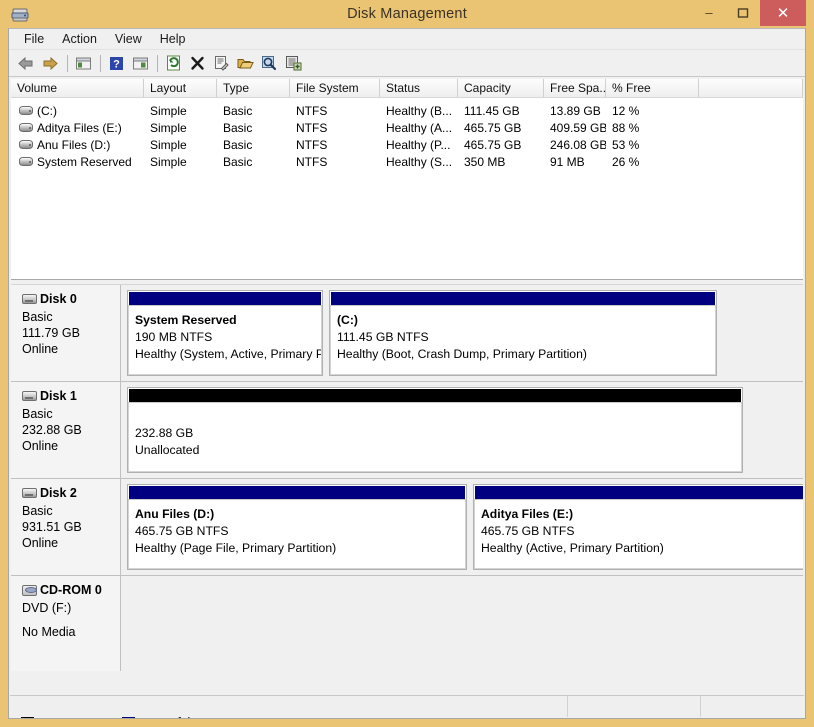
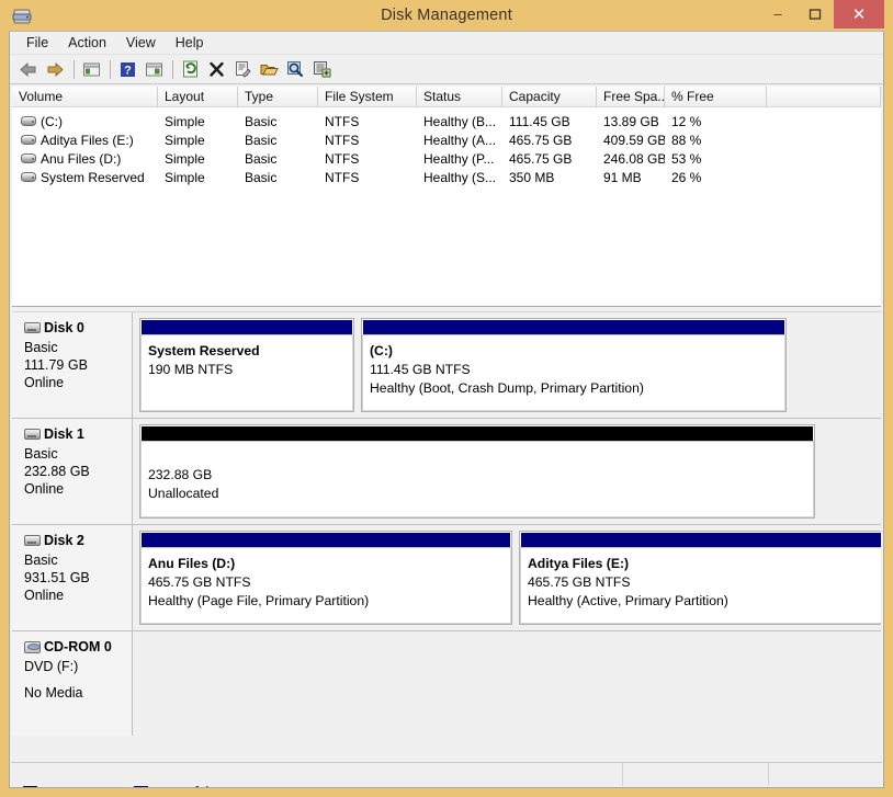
  Disk Management
  –
  ✕
  File
  Action
  View
  Help
  ?
  Volume
  Layout
  Type
  File System
  Status
  Capacity
  Free Spa..
  % Free
  (C:)
  Simple
  Basic
  NTFS
  Healthy (B...
  111.45 GB
  13.89 GB
  12 %
  Aditya Files (E:)
  Simple
  Basic
  NTFS
  Healthy (A...
  465.75 GB
  409.59 GB
  88 %
  Anu Files (D:)
  Simple
  Basic
  NTFS
  Healthy (P...
  465.75 GB
  246.08 GB
  53 %
  System Reserved
  Simple
  Basic
  NTFS
  Healthy (S...
  350 MB
  91 MB
  26 %
  Disk 0
  Basic
  111.79 GB
  Online
  System Reserved
  190 MB NTFS
- Healthy (System, Active, Primary P
  (C:)
  111.45 GB NTFS
  Healthy (Boot, Crash Dump, Primary Partition)
  Disk 1
  Basic
  232.88 GB
  Online
  232.88 GB
  Unallocated
  Disk 2
  Basic
  931.51 GB
  Online
  Anu Files (D:)
  465.75 GB NTFS
  Healthy (Page File, Primary Partition)
  Aditya Files (E:)
  465.75 GB NTFS
  Healthy (Active, Primary Partition)
  CD-ROM 0
  DVD (F:)
  No Media
